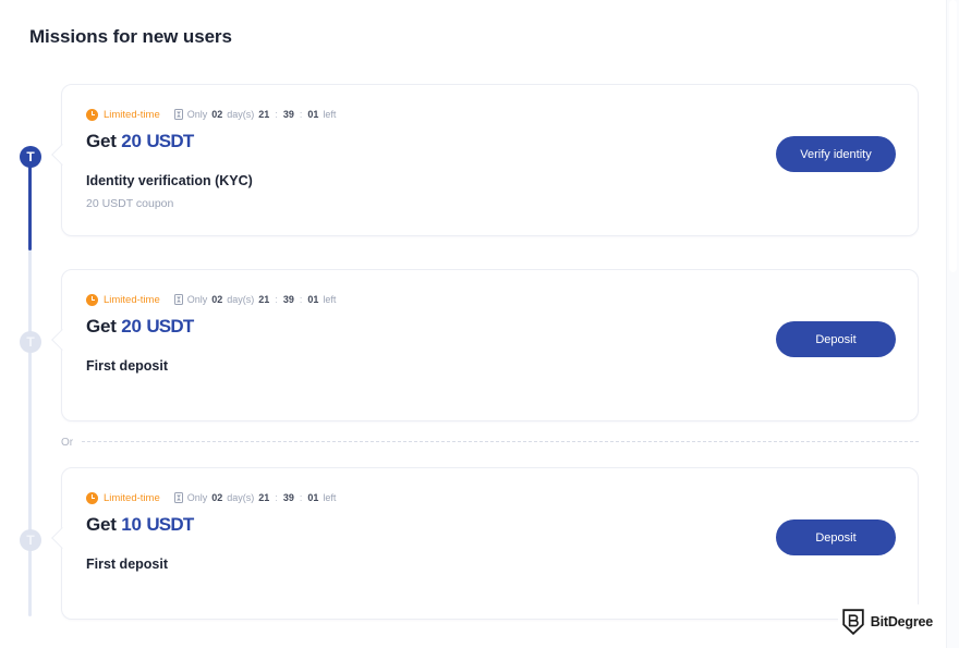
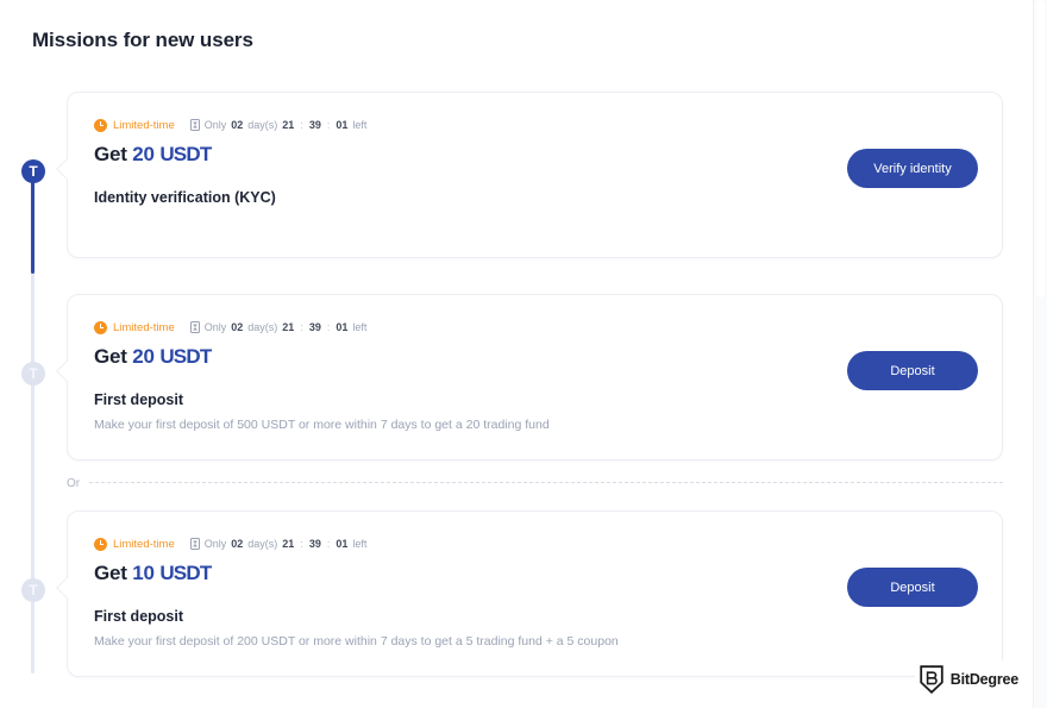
  Missions for new users
  T
  Limited-time
  Only
  02
  day(s)
  21
  :
  39
  :
  01
  left
  Get 20 USDT
  Identity verification (KYC)
- 20 USDT coupon
  Verify identity
  Limited-time
  Only
  02
  day(s)
  21
  :
  39
  :
  01
  left
  Get 20 USDT
  First deposit
+ Make your first deposit of 500 USDT or more within 7 days to get a 20 trading fund
  Deposit
  Or
  Limited-time
  Only
  02
  day(s)
  21
  :
  39
  :
  01
  left
  Get 10 USDT
  First deposit
+ Make your first deposit of 200 USDT or more within 7 days to get a 5 trading fund + a 5 coupon
  Deposit
  BitDegree
